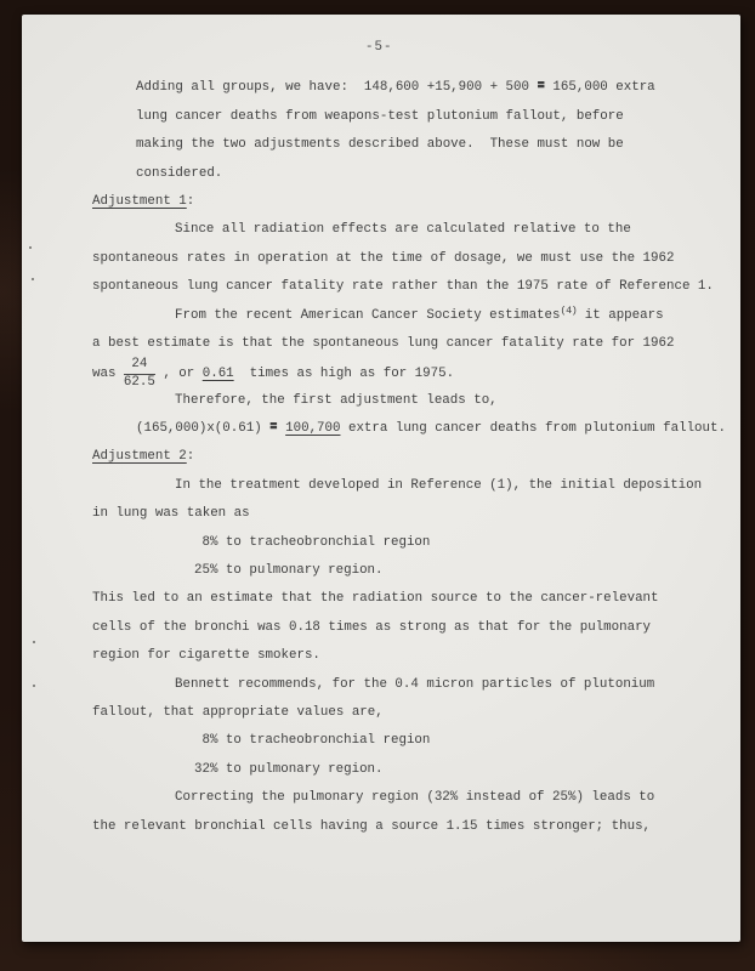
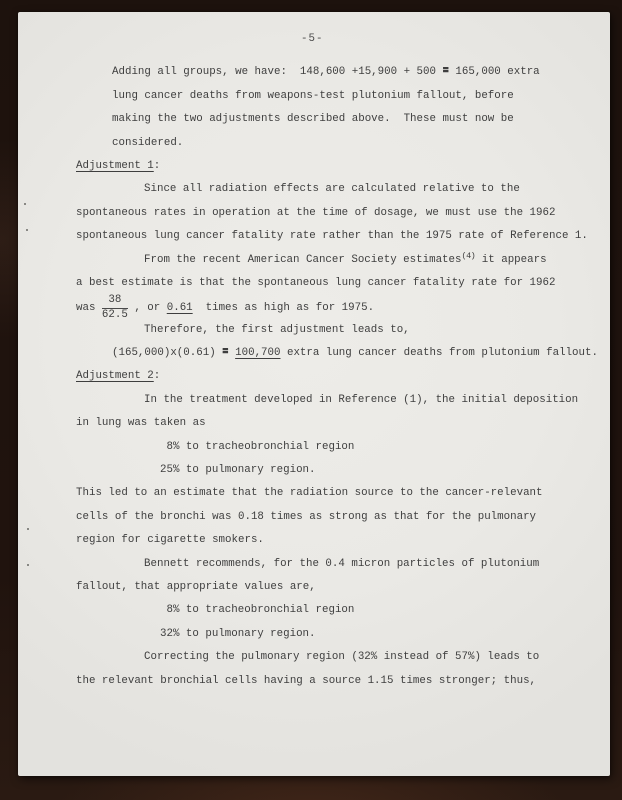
  -5-
  Adding all groups, we have: 148,600 +15,900 + 500 = 165,000 extra
  lung cancer deaths from weapons-test plutonium fallout, before
  making the two adjustments described above. These must now be
  considered.
  Adjustment 1:
  Since all radiation effects are calculated relative to the
  spontaneous rates in operation at the time of dosage, we must use the 1962
  spontaneous lung cancer fatality rate rather than the 1975 rate of Reference 1.
  From the recent American Cancer Society estimates(4) it appears
  a best estimate is that the spontaneous lung cancer fatality rate for 1962
  was
- 24
+ 38
  62.5
  , or 0.61 times as high as for 1975.
  Therefore, the first adjustment leads to,
  (165,000)x(0.61) = 100,700 extra lung cancer deaths from plutonium fallout.
  Adjustment 2:
  In the treatment developed in Reference (1), the initial deposition
  in lung was taken as
  8% to tracheobronchial region
  25% to pulmonary region.
  This led to an estimate that the radiation source to the cancer-relevant
  cells of the bronchi was 0.18 times as strong as that for the pulmonary
  region for cigarette smokers.
  Bennett recommends, for the 0.4 micron particles of plutonium
  fallout, that appropriate values are,
  8% to tracheobronchial region
  32% to pulmonary region.
- Correcting the pulmonary region (32% instead of 25%) leads to
+ Correcting the pulmonary region (32% instead of 57%) leads to
  the relevant bronchial cells having a source 1.15 times stronger; thus,
